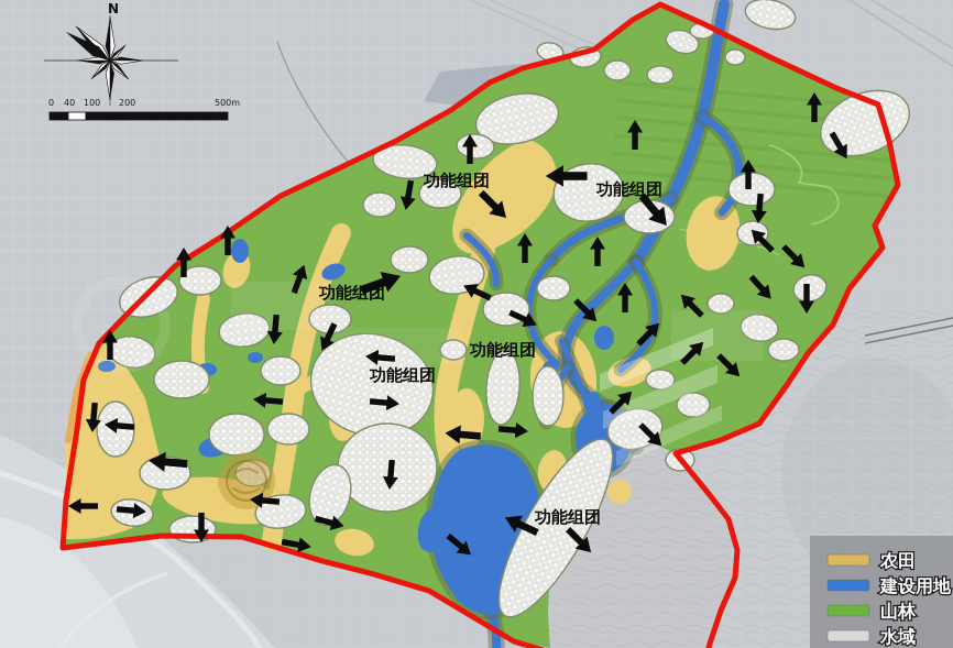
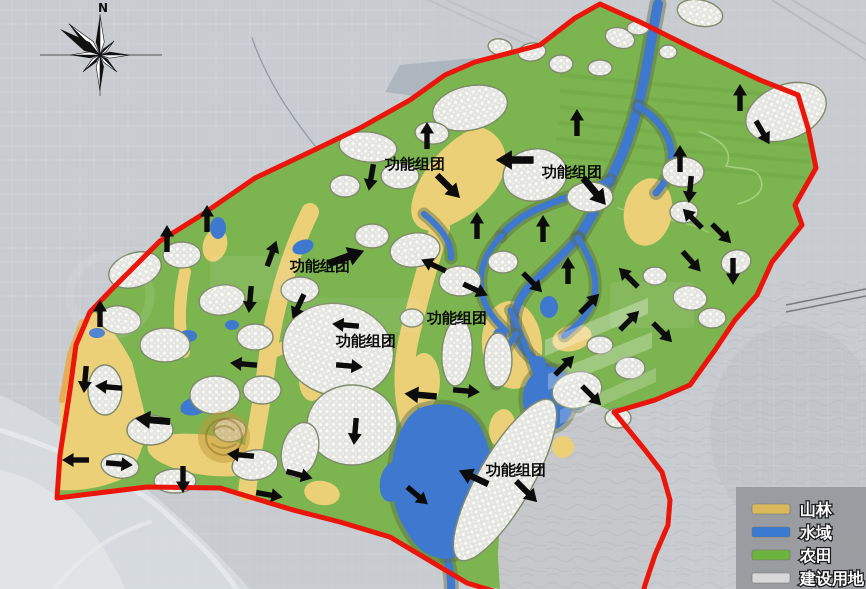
  功能组团
  功能组团
  功能组团
  功能组团
  功能组团
  功能组团
  N
- 0
- 40
- 100
- 200
- 500m
- 农田
+ 山林
- 建设用地
+ 水域
- 山林
+ 农田
- 水域
+ 建设用地
